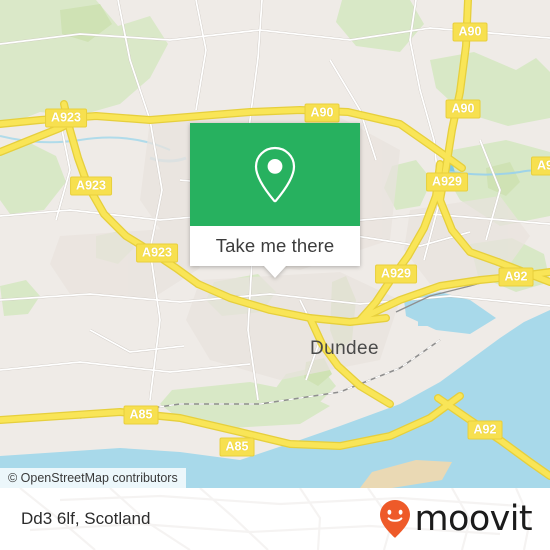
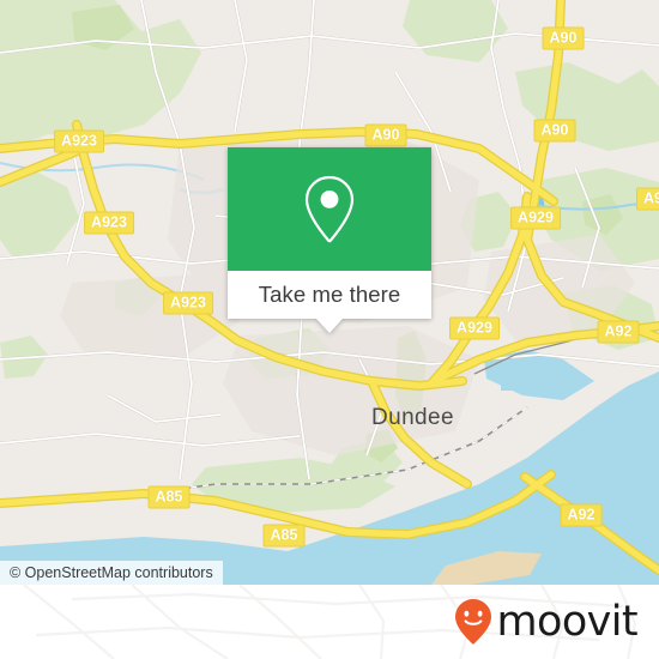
  Dundee
  A90
  A90
  A90
  A923
  A923
  A923
  A929
  A929
  A92
  A85
  A85
  A92
  © OpenStreetMap contributors
  Take me there
- Dd3 6lf, Scotland
  moovit
